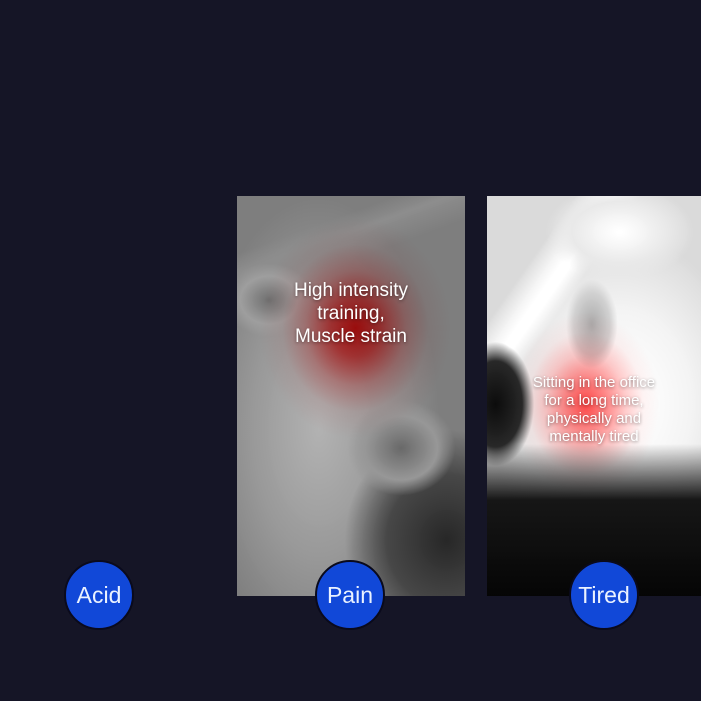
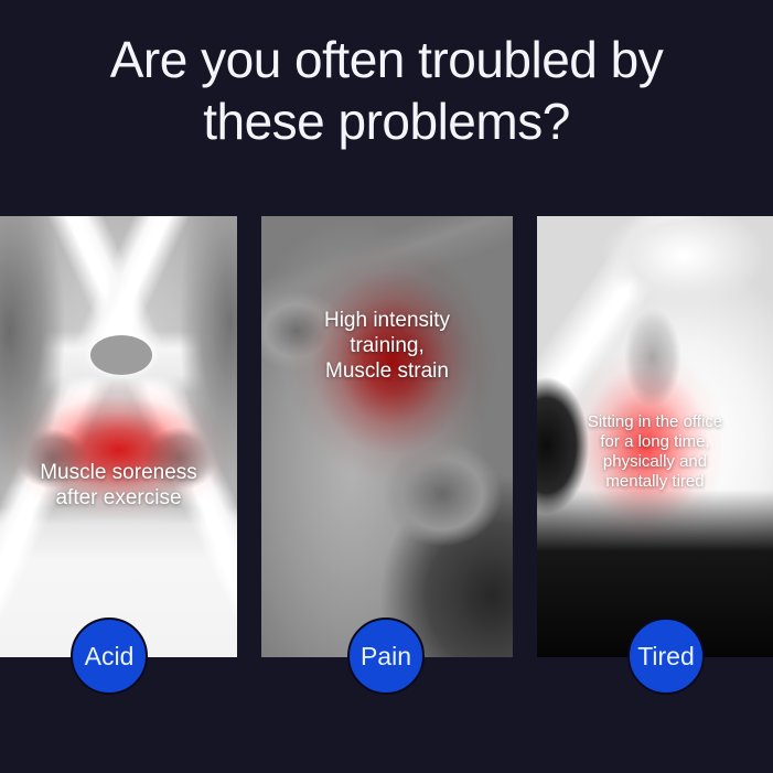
+ Are you often troubled by
+ these problems?
+ Muscle soreness
+ after exercise
  High intensity
  training,
  Muscle strain
  Sitting in the office
  for a long time,
  physically and
  mentally tired
  Acid
  Pain
  Tired
